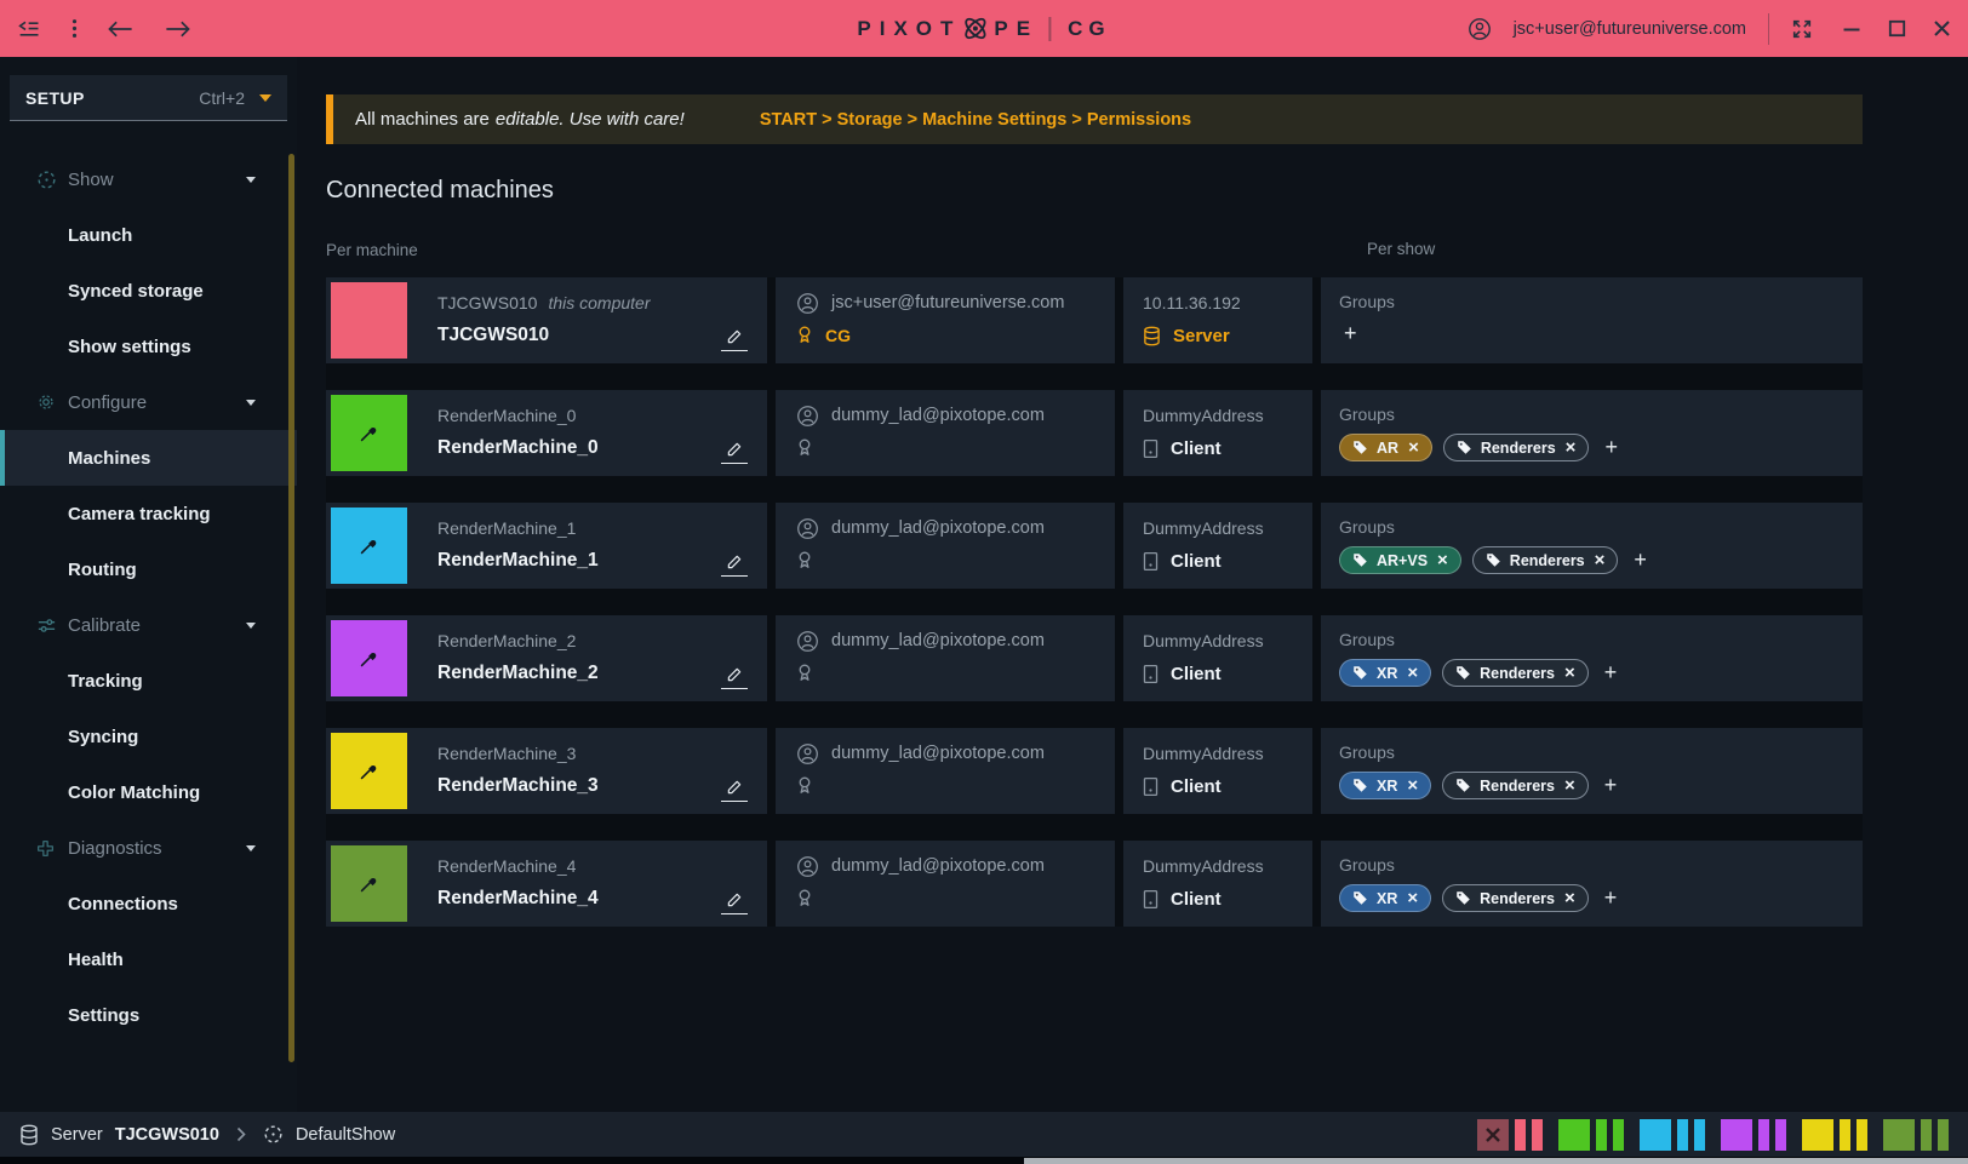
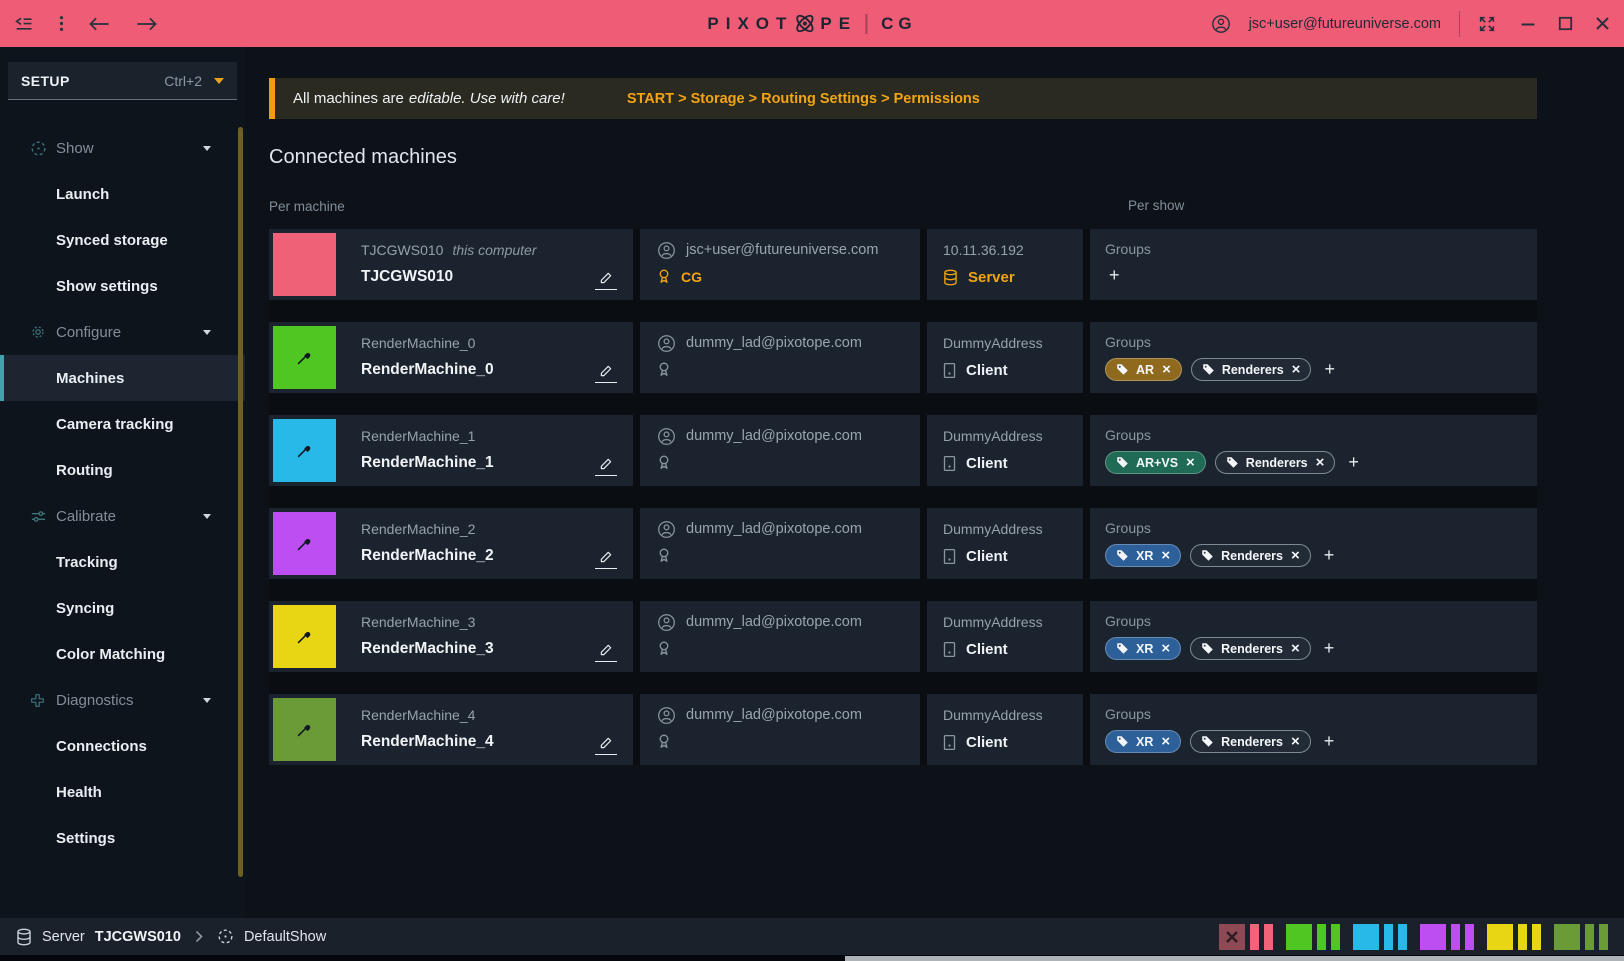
  PIXOT
  PE
  CG
  jsc+user@futureuniverse.com
  SETUP
  Ctrl+2
  Show
  Launch
  Synced storage
  Show settings
  Configure
  Machines
  Camera tracking
  Routing
  Calibrate
  Tracking
  Syncing
  Color Matching
  Diagnostics
  Connections
  Health
  Settings
  All machines are editable. Use with care!
- START > Storage > Machine Settings > Permissions
+ START > Storage > Routing Settings > Permissions
  Connected machines
  Per machine
  Per show
  TJCGWS010
  this computer
  TJCGWS010
  jsc+user@futureuniverse.com
  CG
  10.11.36.192
  Server
  Groups
  +
  RenderMachine_0
  RenderMachine_0
  dummy_lad@pixotope.com
  DummyAddress
  Client
  Groups
  AR
  ×
  Renderers
  ×
  +
  RenderMachine_1
  RenderMachine_1
  dummy_lad@pixotope.com
  DummyAddress
  Client
  Groups
  AR+VS
  ×
  Renderers
  ×
  +
  RenderMachine_2
  RenderMachine_2
  dummy_lad@pixotope.com
  DummyAddress
  Client
  Groups
  XR
  ×
  Renderers
  ×
  +
  RenderMachine_3
  RenderMachine_3
  dummy_lad@pixotope.com
  DummyAddress
  Client
  Groups
  XR
  ×
  Renderers
  ×
  +
  RenderMachine_4
  RenderMachine_4
  dummy_lad@pixotope.com
  DummyAddress
  Client
  Groups
  XR
  ×
  Renderers
  ×
  +
  Server
  TJCGWS010
  DefaultShow
